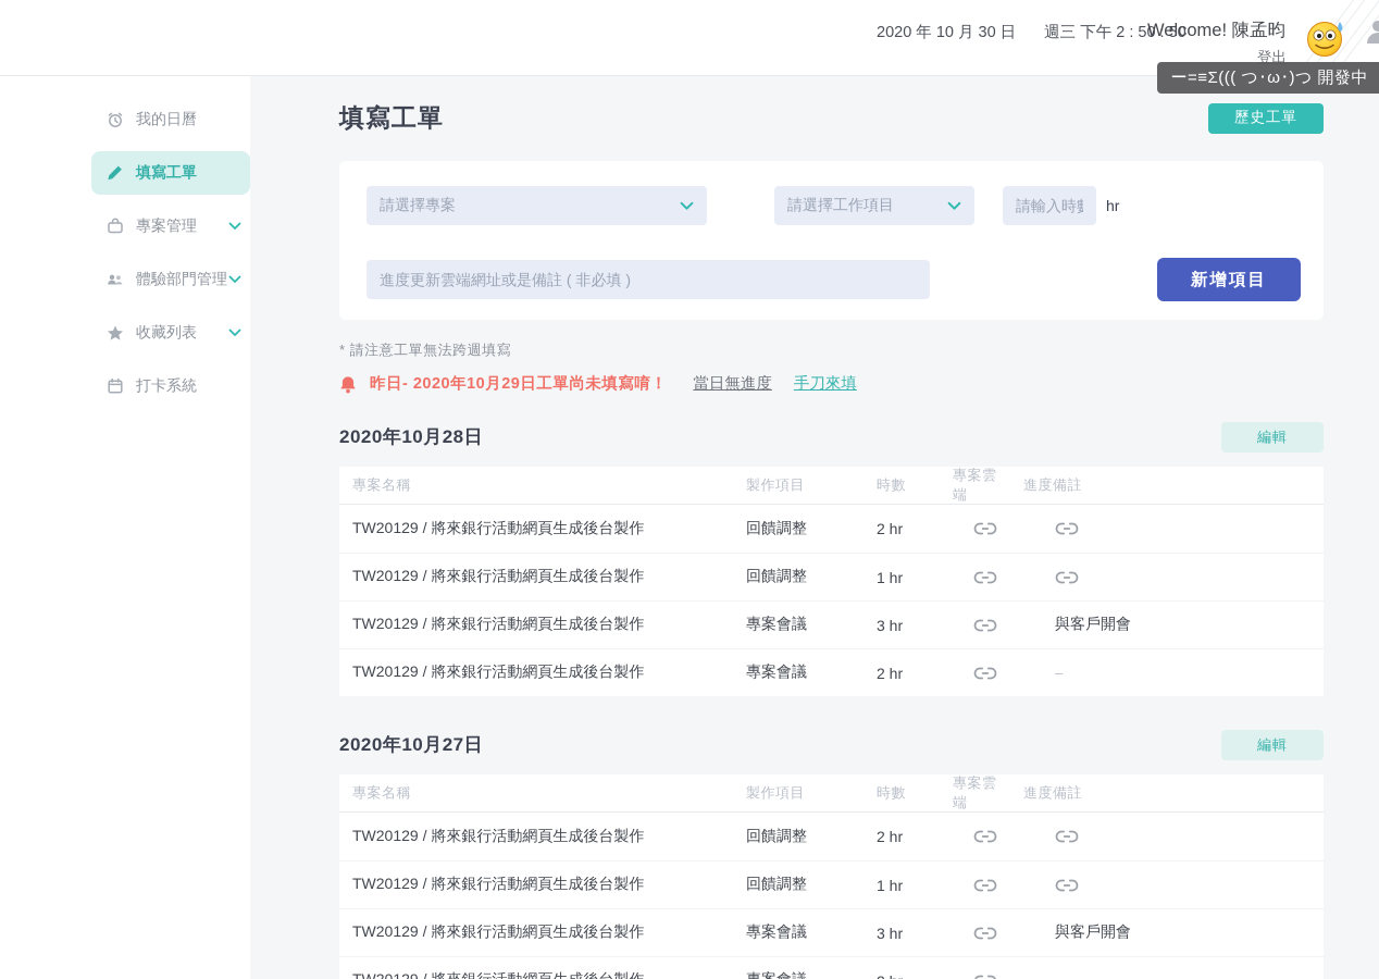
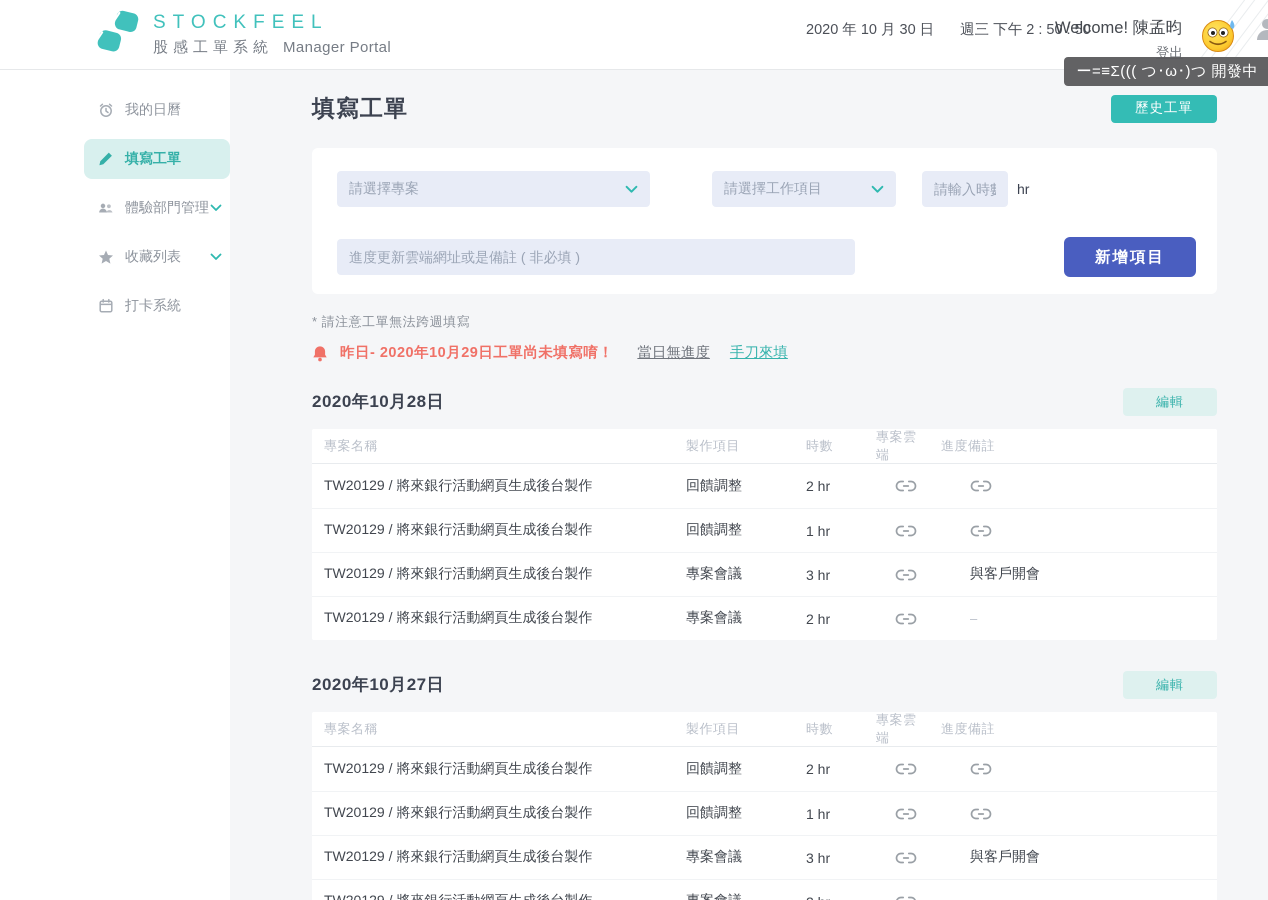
+ STOCKFEEL
+ 股感工單系統
+ Manager Portal
  2020 年 10 月 30 日
  週三 下午 2 : 50 : 50
  Welcome! 陳孟昀
  登出
  ー=≡Σ((( つ･ω･)つ 開發中
  我的日曆
  填寫工單
- 專案管理
  體驗部門管理
  收藏列表
  打卡系統
  填寫工單
  歷史工單
  請選擇專案
  請選擇工作項目
  請輸入時
  hr
  進度更新雲端網址或是備註 ( 非必填 )
  新增項目
  * 請注意工單無法跨週填寫
  昨日- 2020年10月29日工單尚未填寫唷！
  當日無進度
  手刀來填
  2020年10月28日
  編輯
  專案名稱
  製作項目
  時數
  專案雲端
  進度備註
  TW20129 / 將來銀行活動網頁生成後台製作
  回饋調整
  2 hr
  TW20129 / 將來銀行活動網頁生成後台製作
  回饋調整
  1 hr
  TW20129 / 將來銀行活動網頁生成後台製作
  專案會議
  3 hr
  與客戶開會
  TW20129 / 將來銀行活動網頁生成後台製作
  專案會議
  2 hr
  –
  2020年10月27日
  編輯
  專案名稱
  製作項目
  時數
  專案雲端
  進度備註
  TW20129 / 將來銀行活動網頁生成後台製作
  回饋調整
  2 hr
  TW20129 / 將來銀行活動網頁生成後台製作
  回饋調整
  1 hr
  TW20129 / 將來銀行活動網頁生成後台製作
  專案會議
  3 hr
  與客戶開會
